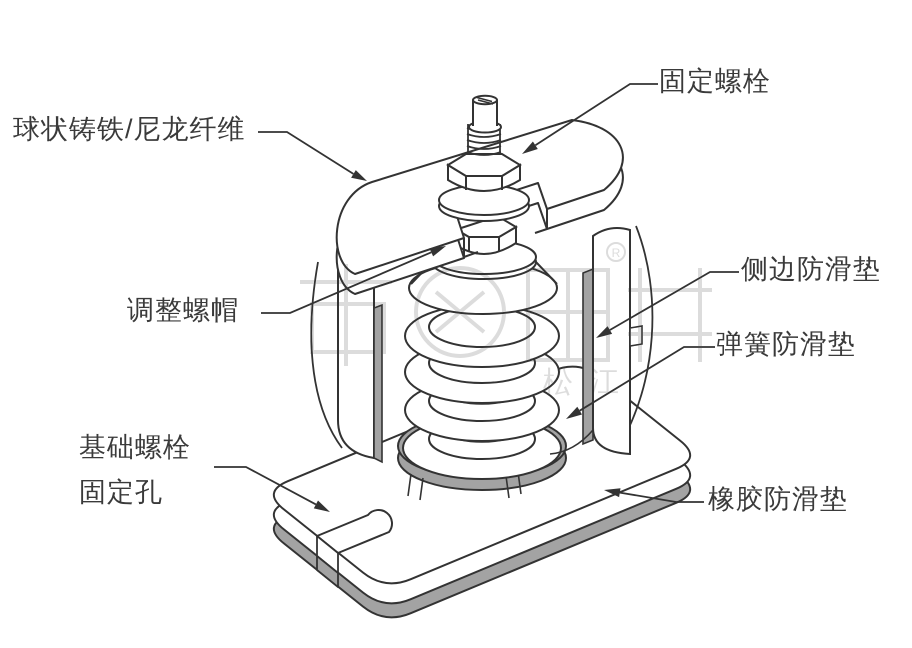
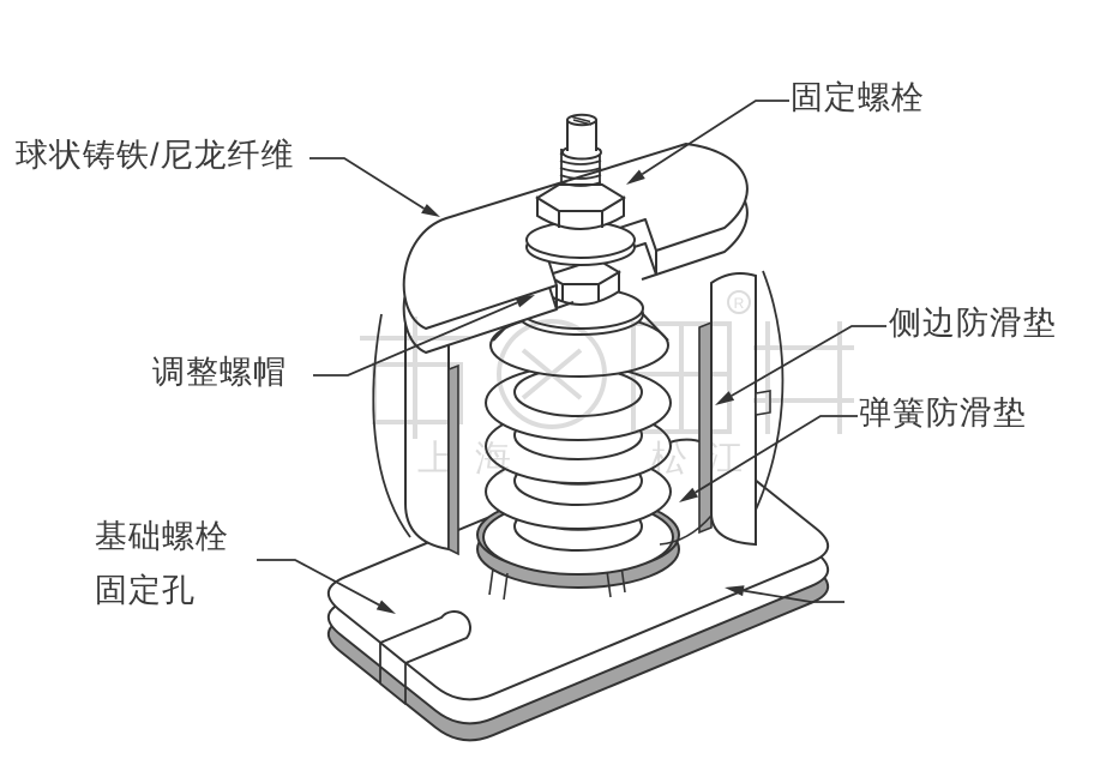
  R
+ 上海
  松江
  球状铸铁/尼龙纤维
  固定螺栓
  调整螺帽
  侧边防滑垫
  弹簧防滑垫
- 橡胶防滑垫
  基础螺栓
  固定孔
